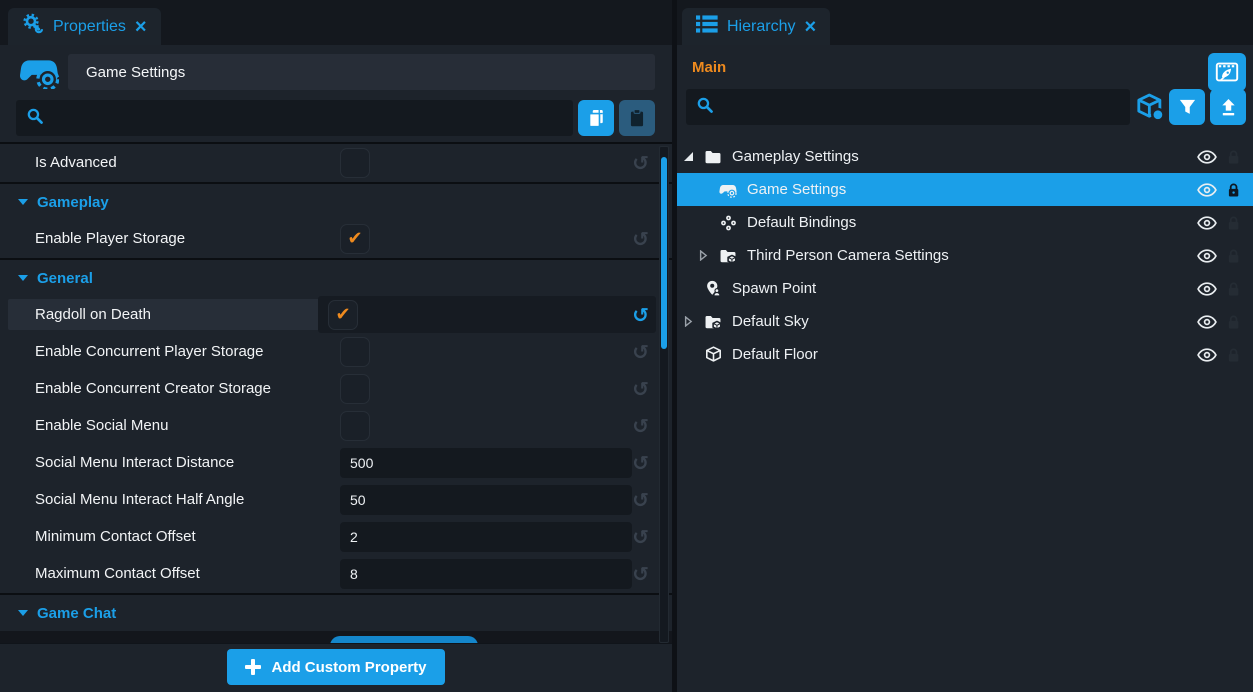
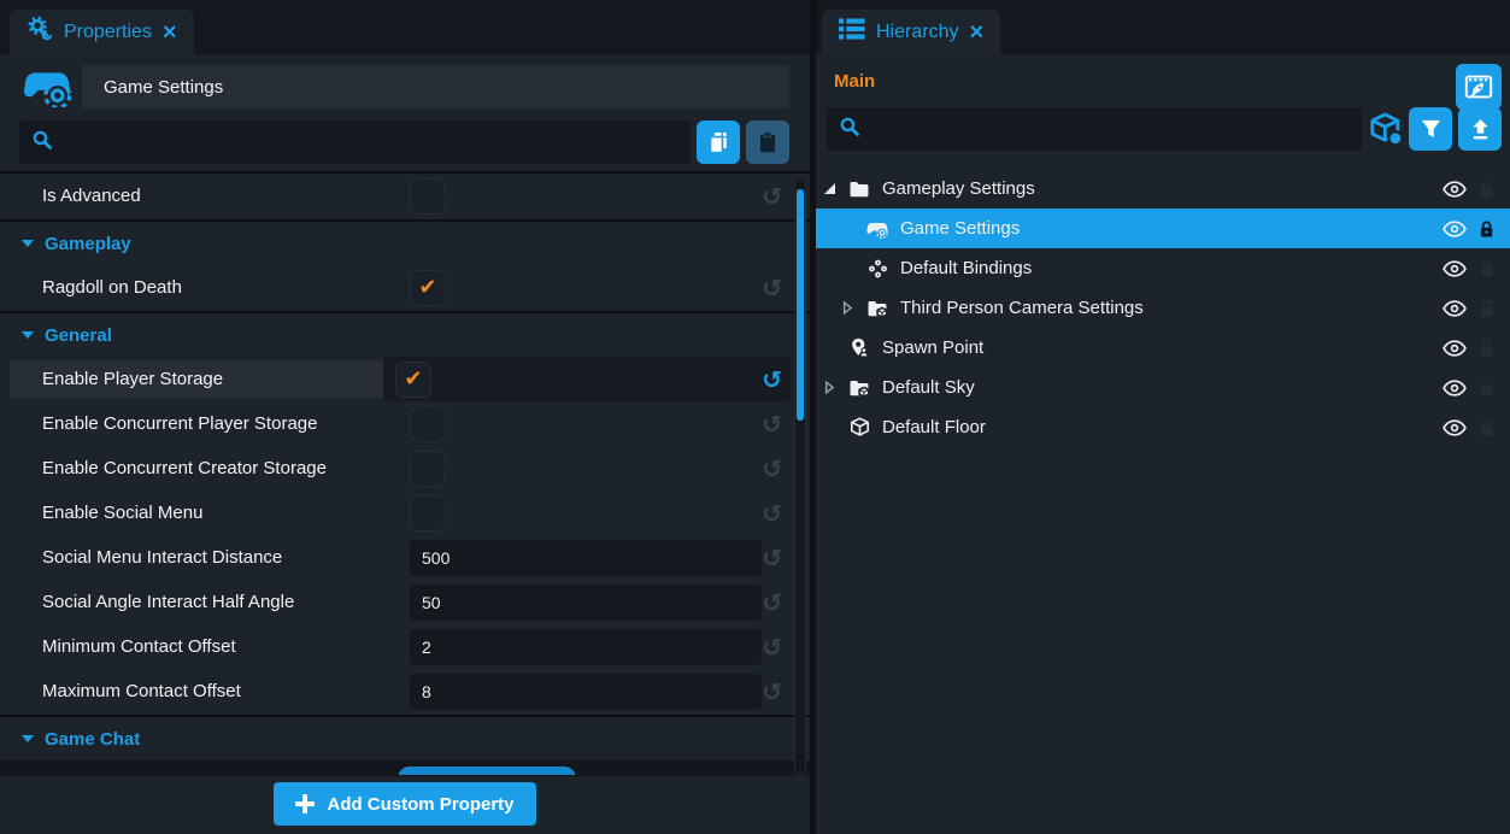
  Properties
  ×
  Game Settings
  Is Advanced
  ↺
  Gameplay
- Enable Player Storage
+ Ragdoll on Death
  ✔
  ↺
  General
- Ragdoll on Death
+ Enable Player Storage
  ✔
  ↺
  Enable Concurrent Player Storage
  ↺
  Enable Concurrent Creator Storage
  ↺
  Enable Social Menu
  ↺
  Social Menu Interact Distance
  500
  ↺
- Social Menu Interact Half Angle
+ Social Angle Interact Half Angle
  50
  ↺
  Minimum Contact Offset
  2
  ↺
  Maximum Contact Offset
  8
  ↺
  Game Chat
  Add Custom Property
  Hierarchy
  ×
  Main
  Gameplay Settings
  Game Settings
  Default Bindings
  Third Person Camera Settings
  Spawn Point
  Default Sky
  Default Floor
